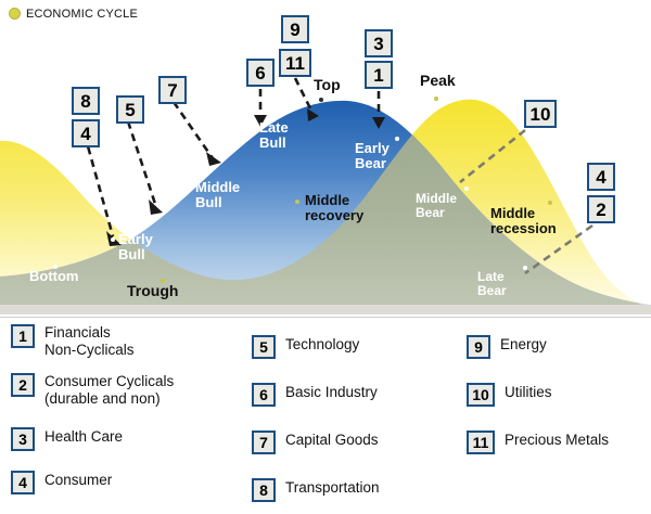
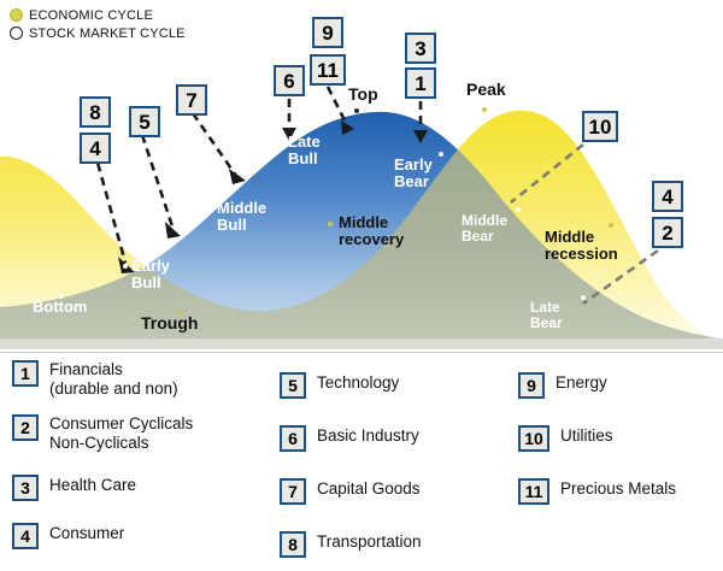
  ECONOMIC CYCLE
+ STOCK MARKET CYCLE
  8
  4
  5
  7
  6
  9
  11
  3
  1
  10
  4
  2
  Bottom
  Trough
  Early
  Bull
  Middle
  Bull
  Late
  Bull
  Top
  Middle
  recovery
  Early
  Bear
  Peak
  Middle
  Bear
  Middle
  recession
  Late
  Bear
  1
  Financials
- Non-Cyclicals
+ (durable and non)
  2
  Consumer Cyclicals
- (durable and non)
+ Non-Cyclicals
  3
  Health Care
  4
  Consumer
  5
  Technology
  6
  Basic Industry
  7
  Capital Goods
  8
  Transportation
  9
  Energy
  10
  Utilities
  11
  Precious Metals
